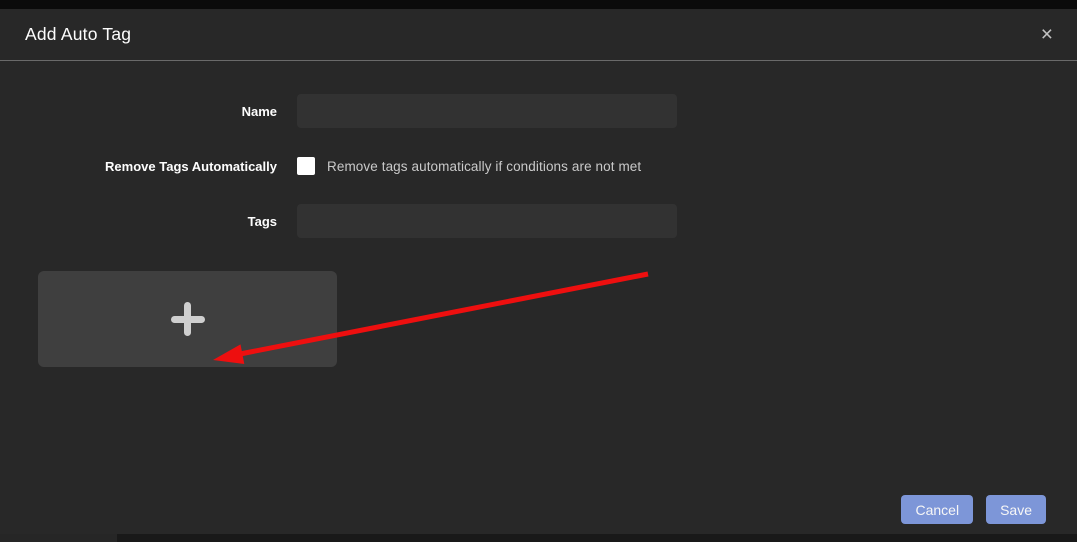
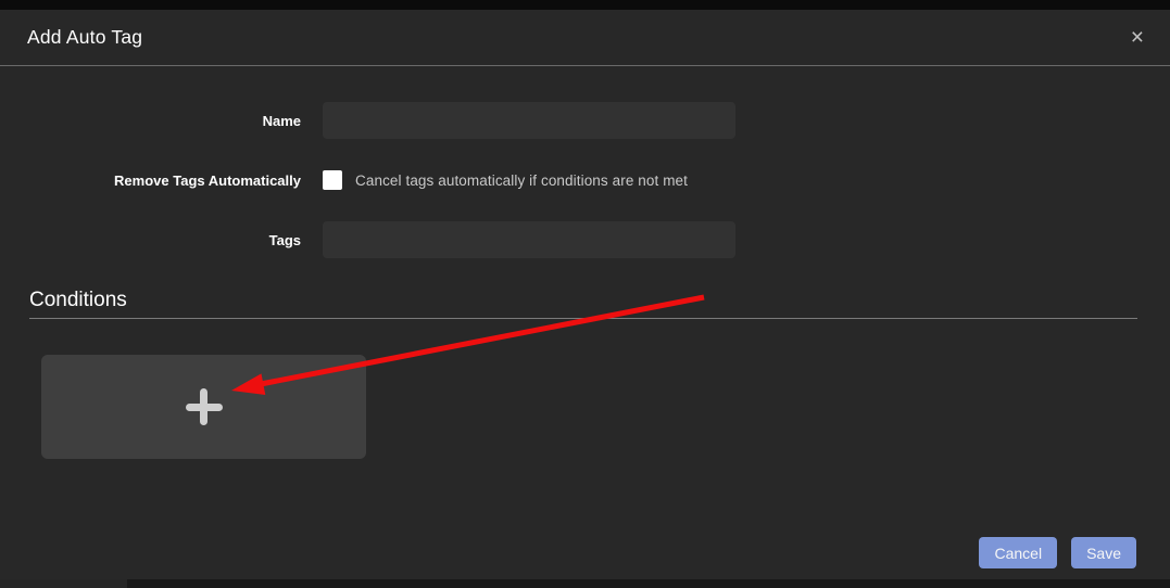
  Add Auto Tag
  ×
  Name
  Remove Tags Automatically
- Remove tags automatically if conditions are not met
+ Cancel tags automatically if conditions are not met
  Tags
+ Conditions
  Cancel
  Save
